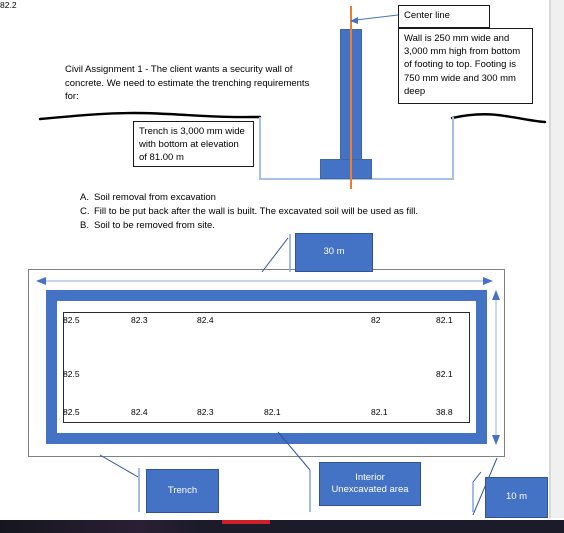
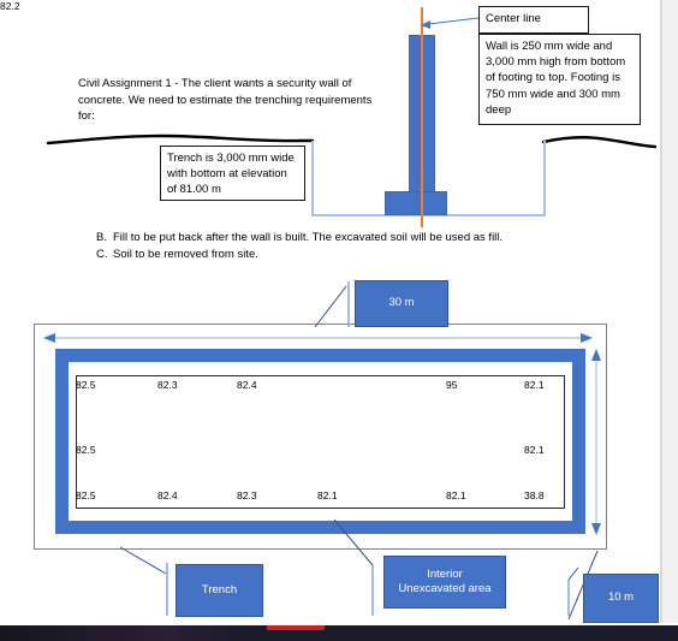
  Center line
  Wall is 250 mm wide and 3,000 mm high from bottom of footing to top. Footing is 750 mm wide and 300 mm deep
  Civil Assignment 1 - The client wants a security wall of concrete. We need to estimate the trenching requirements for:
  Trench is 3,000 mm wide with bottom at elevation of 81.00 m
- A.
- Soil removal from excavation
- C.
+ B.
  Fill to be put back after the wall is built. The excavated soil will be used as fill.
- B.
+ C.
  Soil to be removed from site.
  82.5
  82.3
  82.4
  82.2
- 82
+ 95
  82.1
  82.5
  82.1
  82.5
  82.4
  82.3
  82.1
  82.1
  38.8
  30 m
  Trench
  Interior
  Unexcavated area
  10 m
